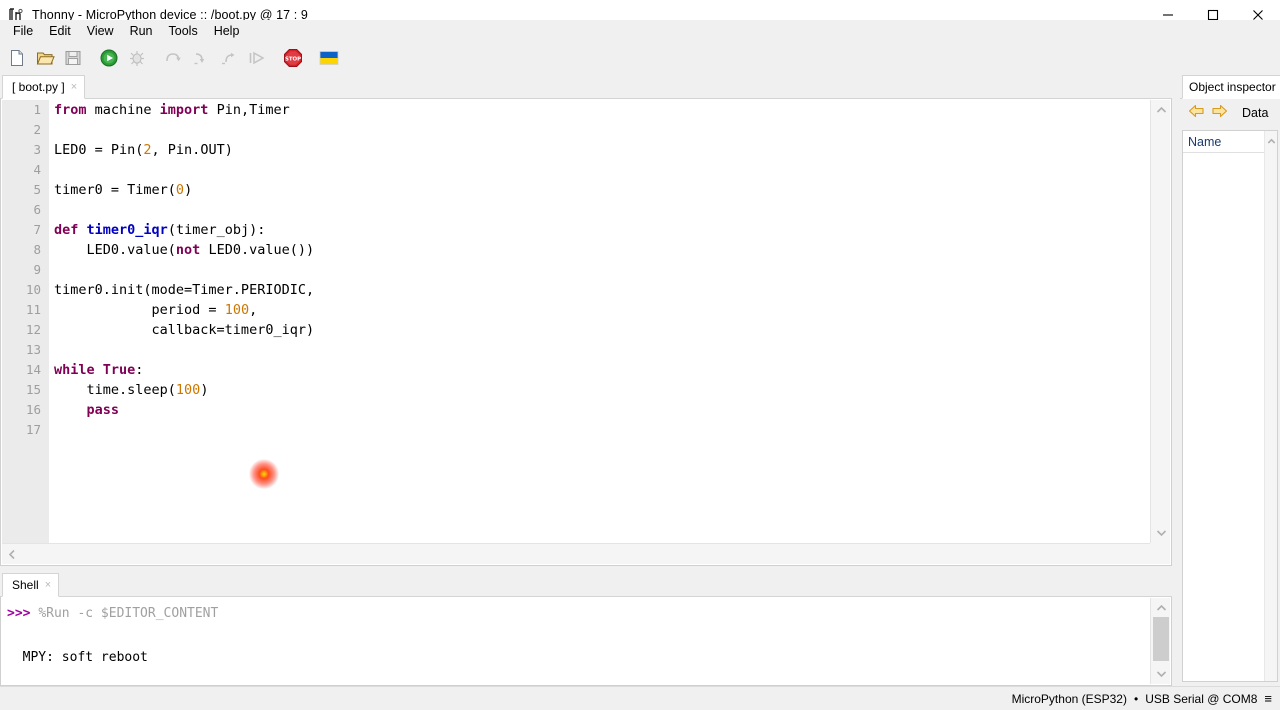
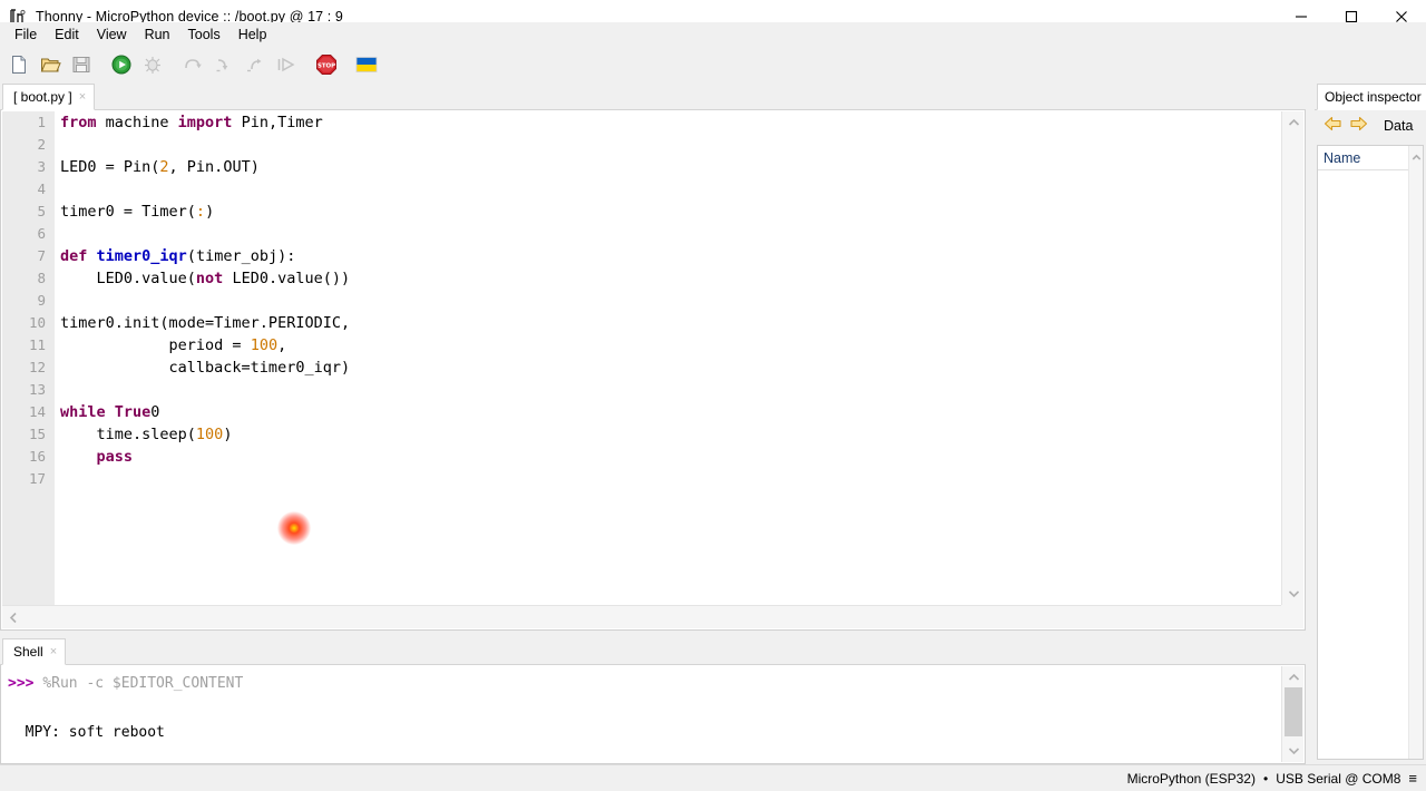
  Thonny - MicroPython device :: /boot.py @ 17 : 9
  File
  Edit
  View
  Run
  Tools
  Help
  [ boot.py ]
  ×
  1
  2
  3
  4
  5
  6
  7
  8
  9
  10
  11
  12
  13
  14
  15
  16
  17
  from machine import Pin,Timer
  LED0 = Pin(2, Pin.OUT)
- timer0 = Timer(0)
+ timer0 = Timer(:)
  def timer0_iqr(timer_obj):
  LED0.value(not LED0.value())
  timer0.init(mode=Timer.PERIODIC,
  period = 100,
  callback=timer0_iqr)
- while True:
+ while True0
  time.sleep(100)
  pass
  Shell
  ×
  >>> %Run -c $EDITOR_CONTENT
  MPY: soft reboot
  Object inspector
  Data
  Name
  MicroPython (ESP32)
  •
  USB Serial @ COM8
  ≡
